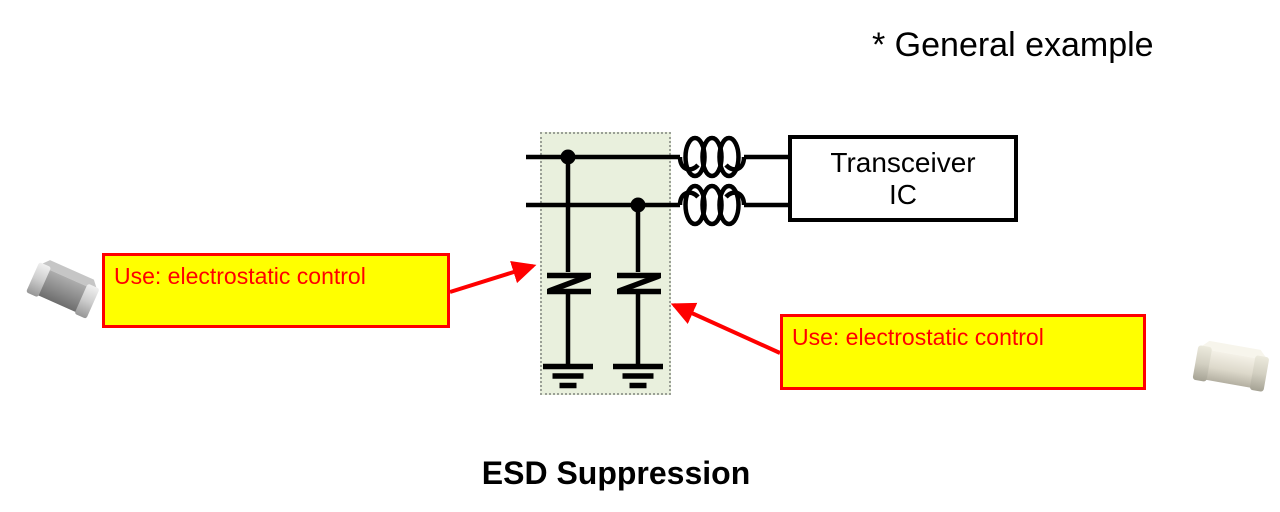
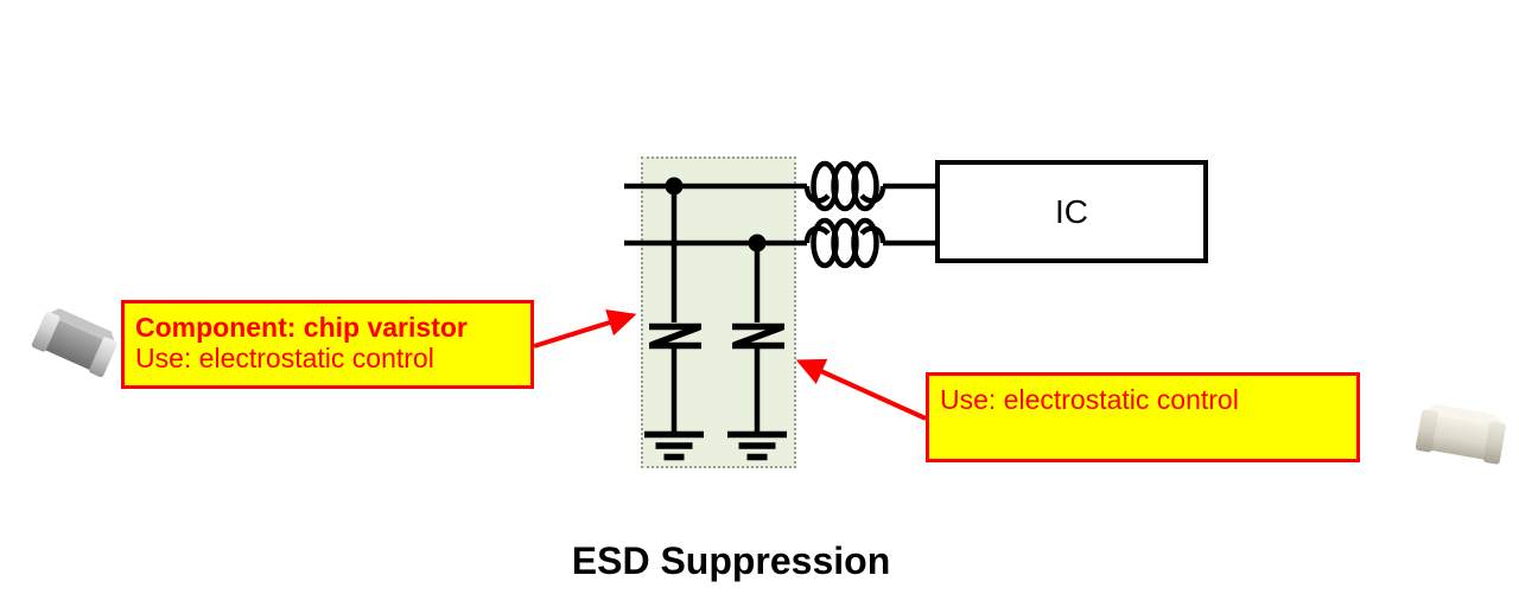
- * General example
- Transceiver
  IC
+ Component: chip varistor
  Use: electrostatic control
  Use: electrostatic control
  ESD Suppression
